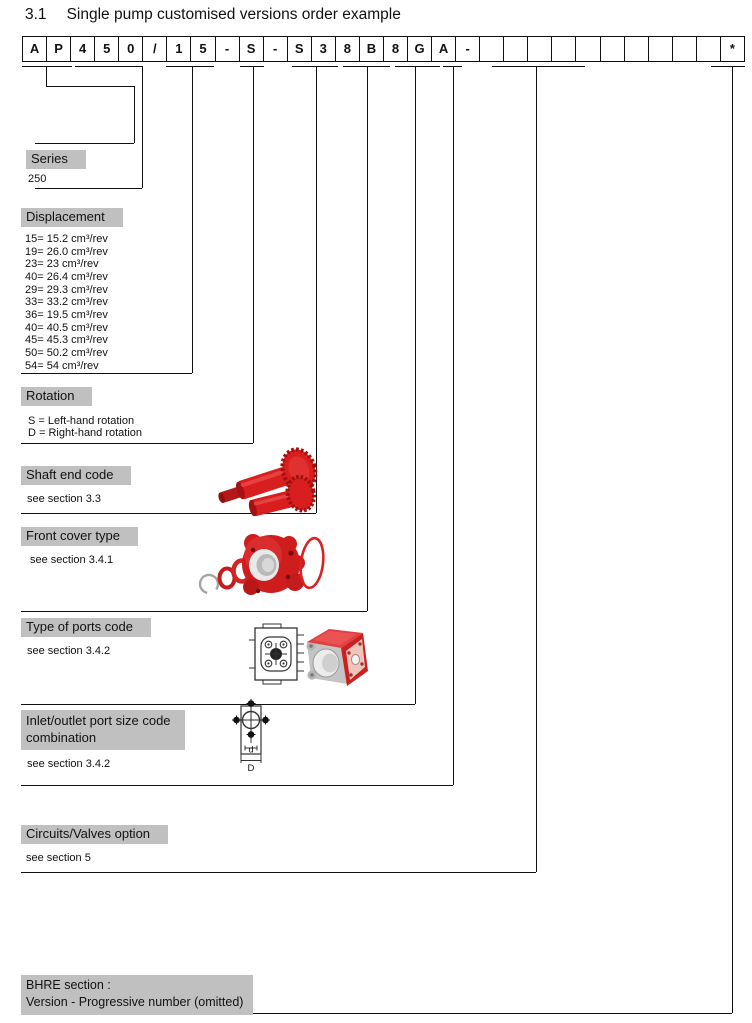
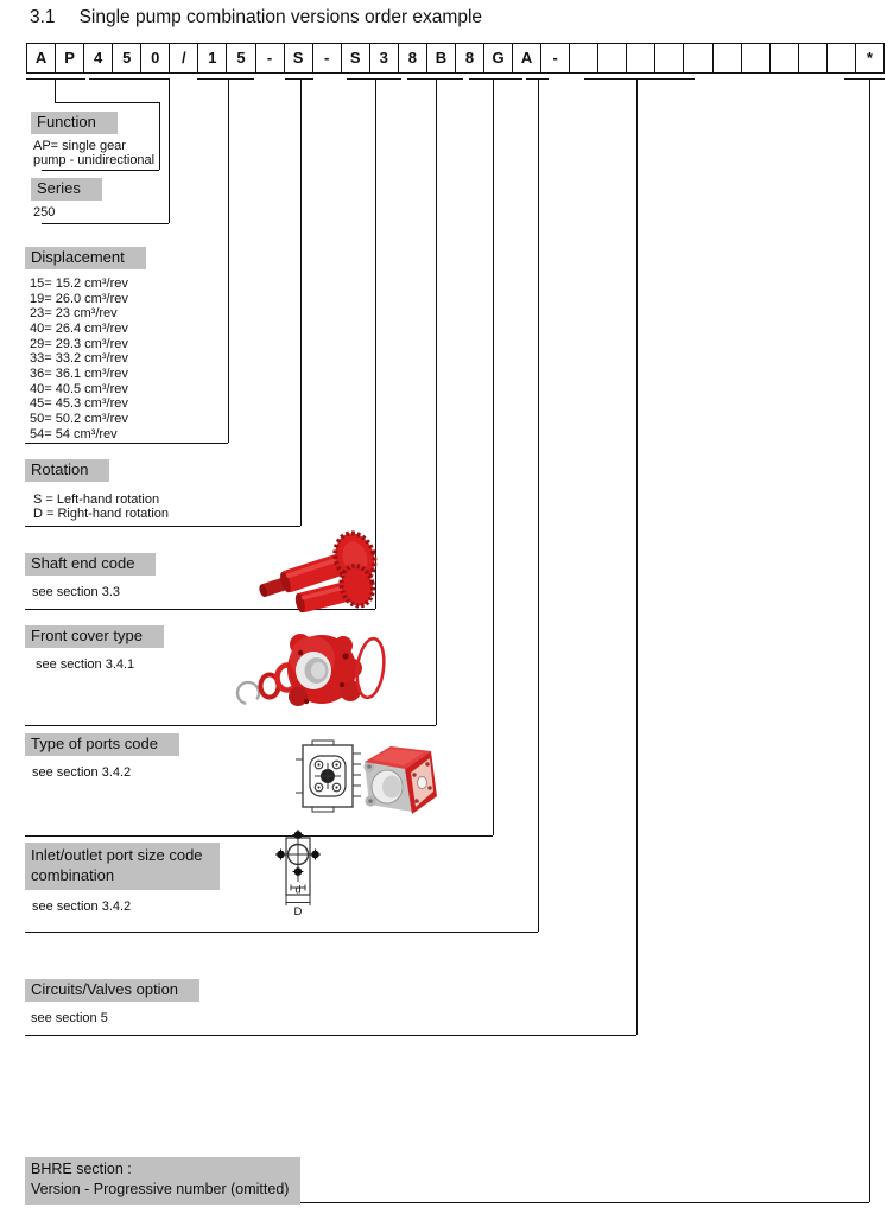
- 3.1 Single pump customised versions order example
+ 3.1 Single pump combination versions order example
  A
  P
  4
  5
  0
  /
  1
  5
  -
  S
  -
  S
  3
  8
  B
  8
  G
  A
  -
  *
+ Function
+ AP= single gear
+ pump - unidirectional
  Series
  250
  Displacement
  15= 15.2 cm³/rev
  19= 26.0 cm³/rev
  23= 23 cm³/rev
  40= 26.4 cm³/rev
  29= 29.3 cm³/rev
  33= 33.2 cm³/rev
- 36= 19.5 cm³/rev
+ 36= 36.1 cm³/rev
  40= 40.5 cm³/rev
  45= 45.3 cm³/rev
  50= 50.2 cm³/rev
  54= 54 cm³/rev
  Rotation
  S = Left-hand rotation
  D = Right-hand rotation
  Shaft end code
  see section 3.3
  Front cover type
  see section 3.4.1
  Type of ports code
  see section 3.4.2
  Inlet/outlet port size code
  combination
  see section 3.4.2
  Circuits/Valves option
  see section 5
  BHRE section :
  Version - Progressive number (omitted)
  d
  D
